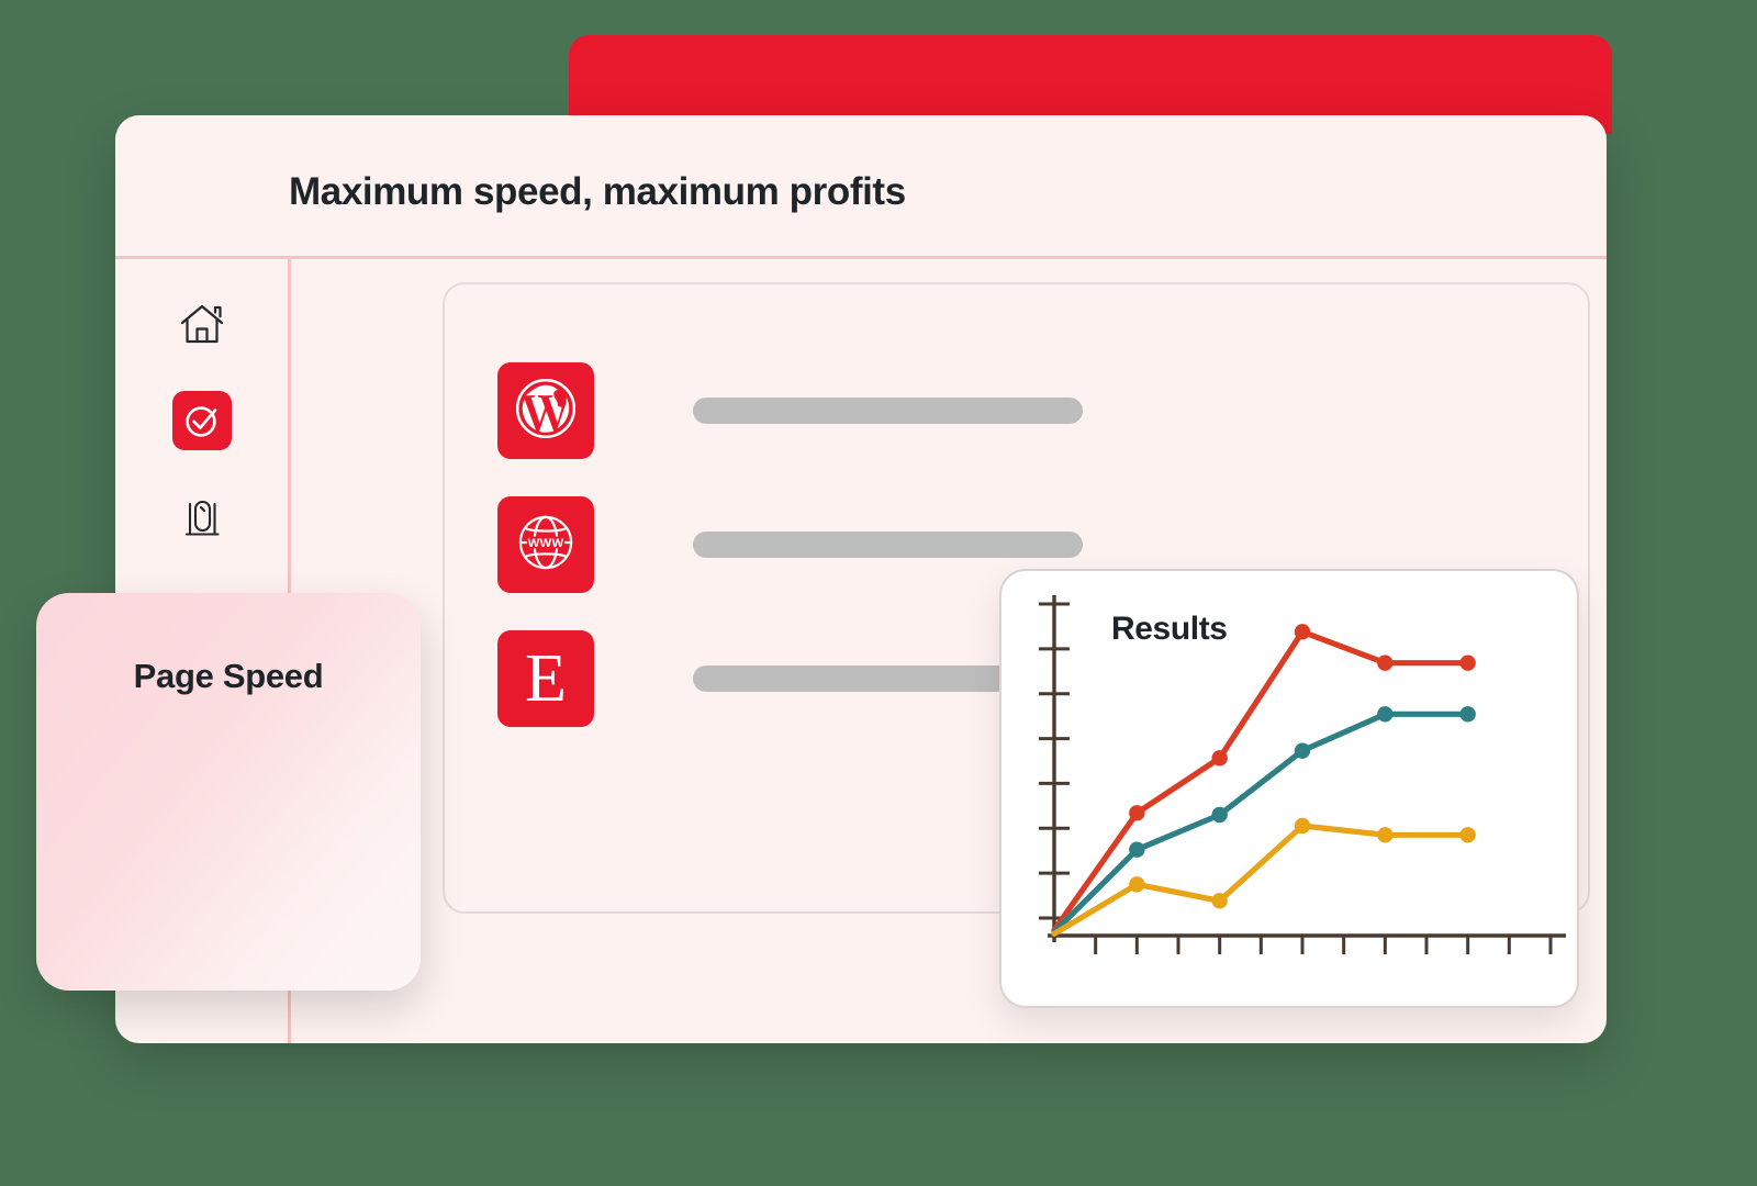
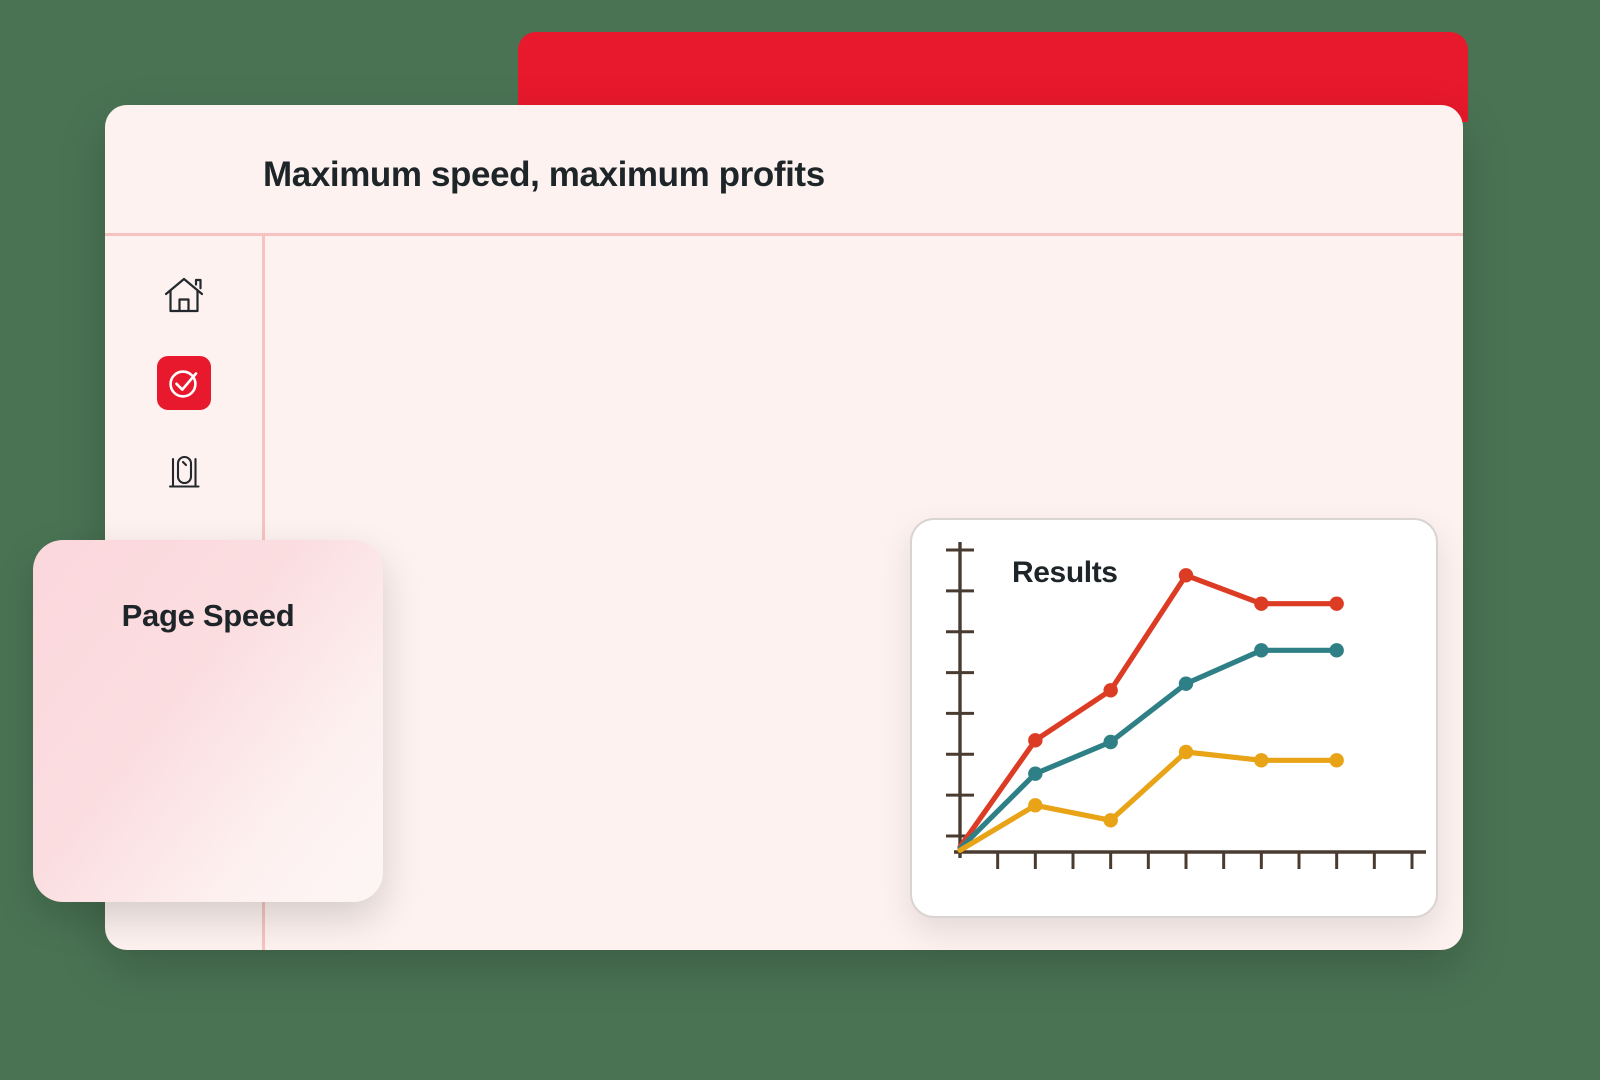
  Maximum speed, maximum profits
- WWW
- E
  Page Speed
  Results
